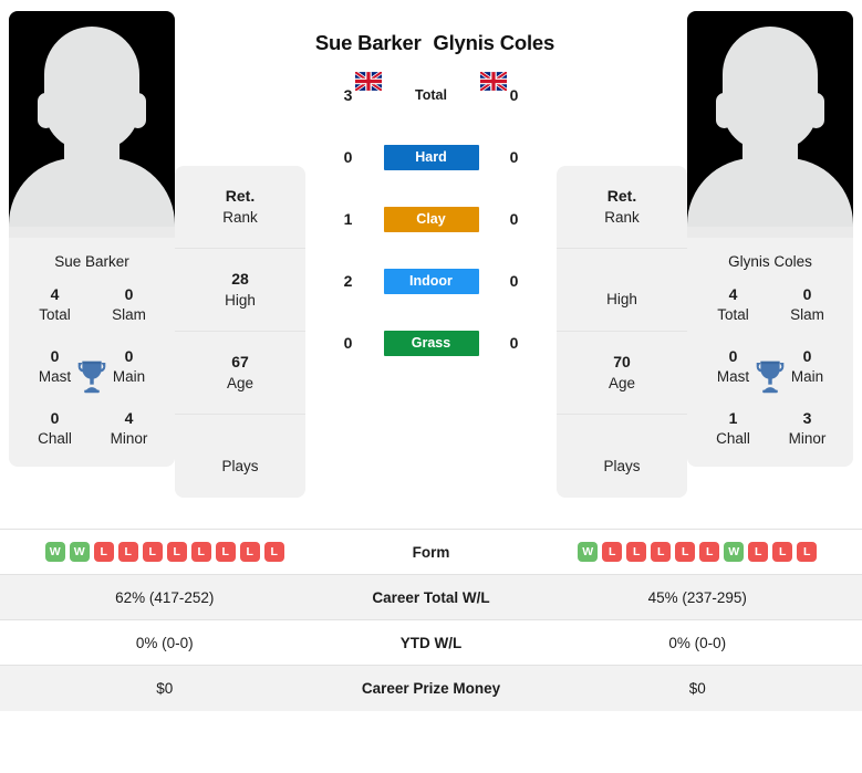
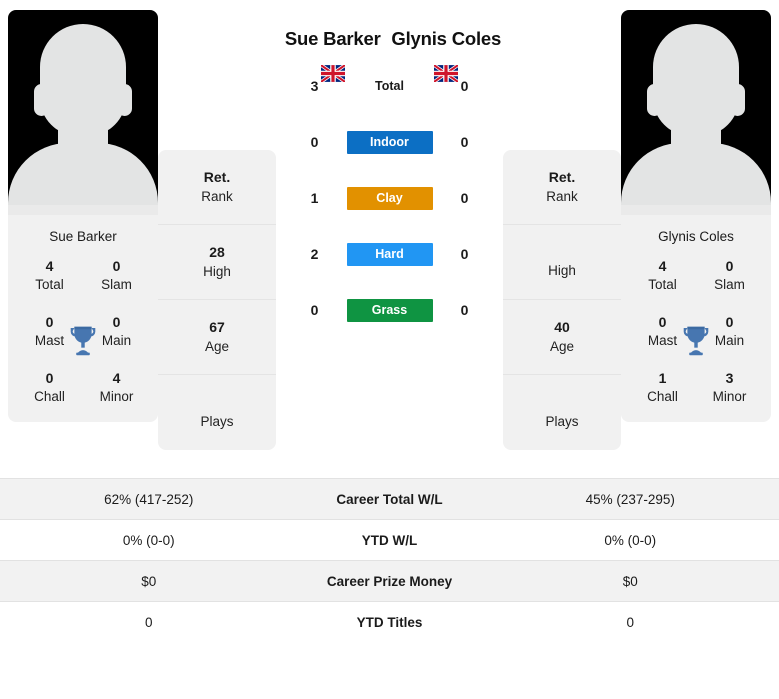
  Sue Barker
  4
  Total
  0
  Slam
  0
  Mast
  0
  Main
  0
  Chall
  4
  Minor
  Ret.
  Rank
  28
  High
  67
  Age
  Plays
  Sue Barker
  Glynis Coles
  3
  Total
  0
  0
- Hard
+ Indoor
  0
  1
  Clay
  0
  2
- Indoor
+ Hard
  0
  0
  Grass
  0
  Ret.
  Rank
  High
- 70
+ 40
  Age
  Plays
  Glynis Coles
  4
  Total
  0
  Slam
  0
  Mast
  0
  Main
  1
  Chall
  3
  Minor
- W W L L L L L L L L	Form	W L L L L L W L L L
  62% (417-252)	Career Total W/L	45% (237-295)
  0% (0-0)	YTD W/L	0% (0-0)
  $0	Career Prize Money	$0
+ 0	YTD Titles	0
